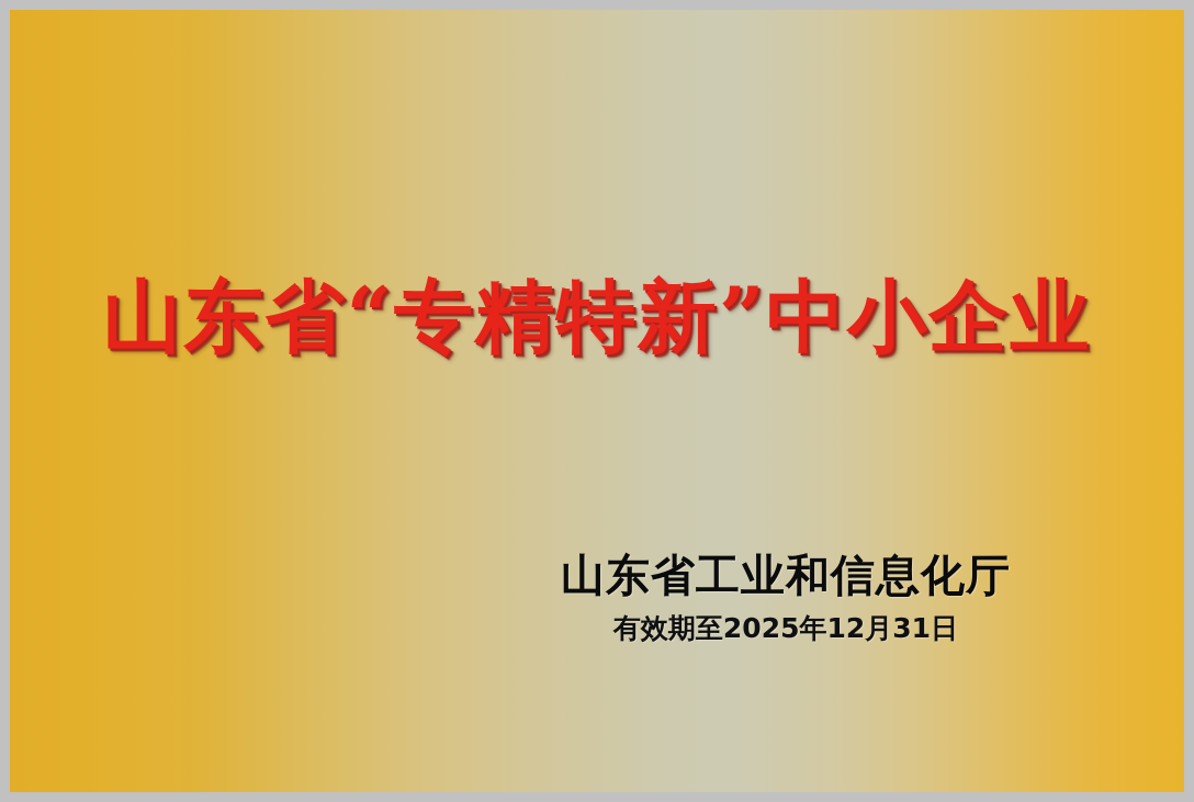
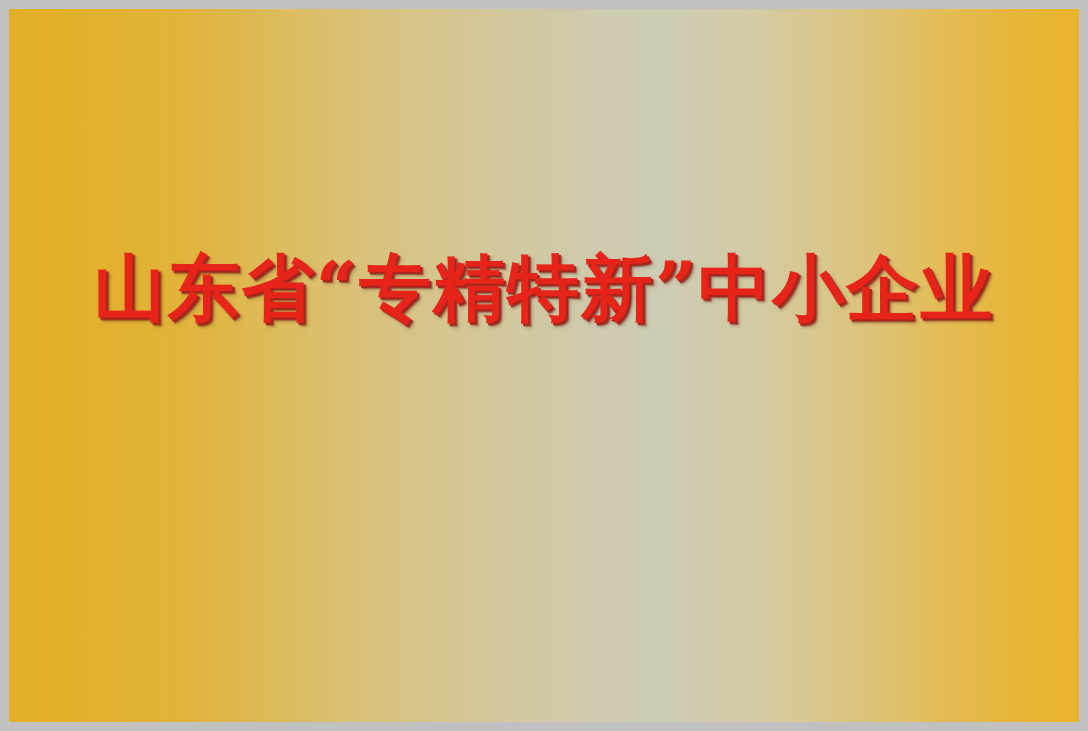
  山东省“专精特新”中小企业
- 山东省工业和信息化厅
- 有效期至2025年12月31日
